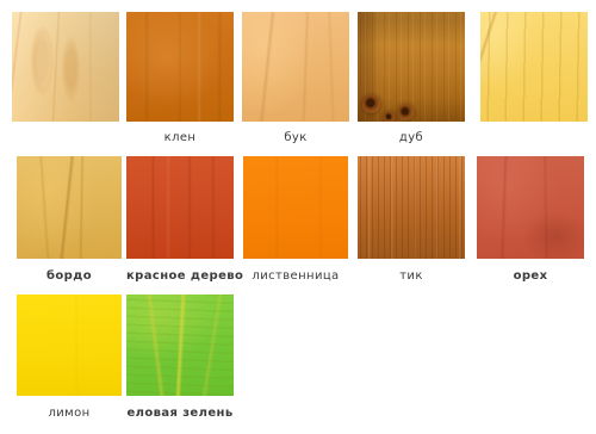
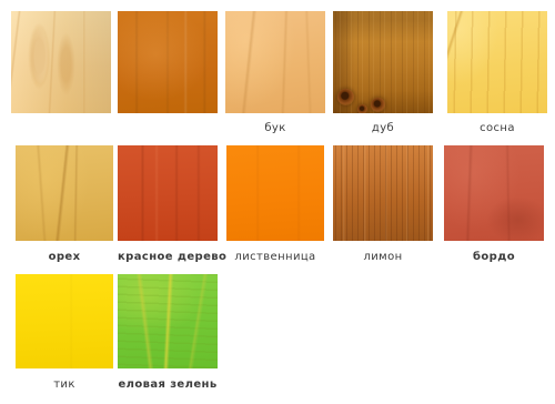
- клен
  бук
  дуб
+ сосна
- бордо
+ орех
  красное дерево
  лиственница
- тик
+ лимон
- орех
+ бордо
- лимон
+ тик
  еловая зелень
